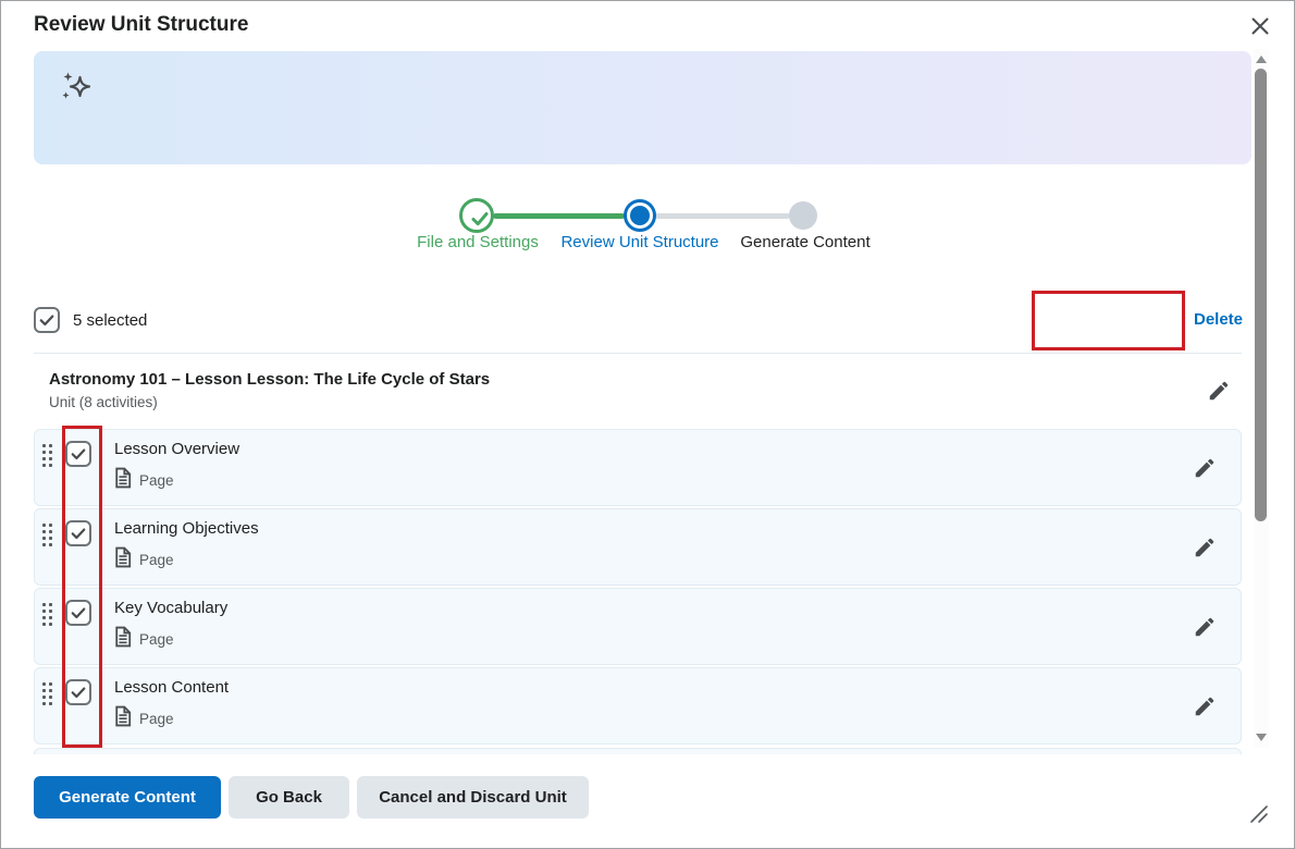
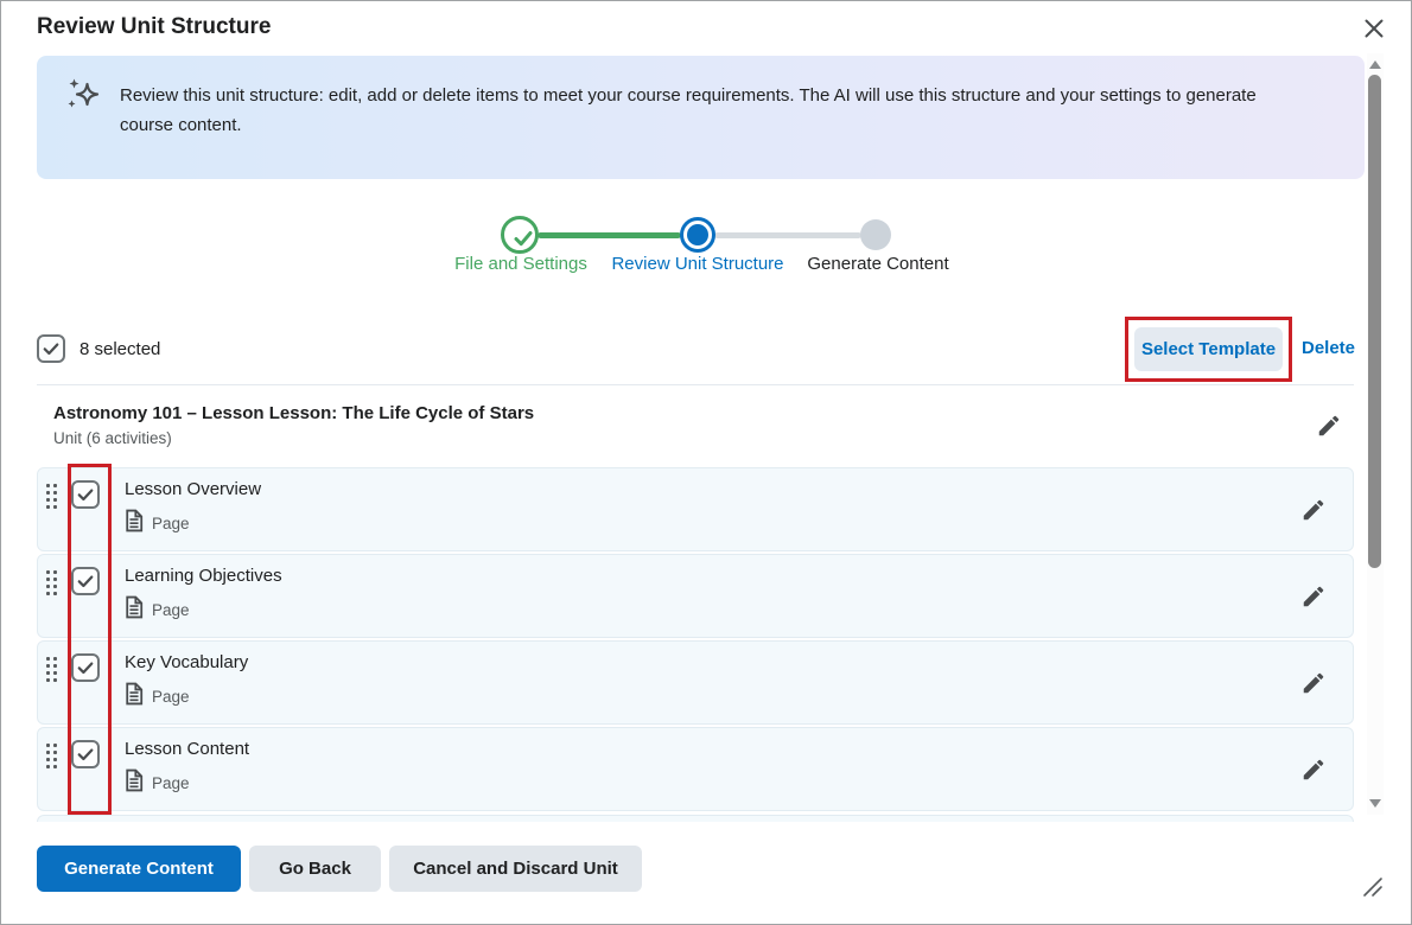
  Review Unit Structure
+ Review this unit structure: edit, add or delete items to meet your course requirements. The AI will use this structure and your settings to generate course content.
  File and Settings
  Review Unit Structure
  Generate Content
- 5 selected
+ 8 selected
+ Select Template
  Delete
  Astronomy 101 – Lesson Lesson: The Life Cycle of Stars
- Unit (8 activities)
+ Unit (6 activities)
  Lesson Overview
  Page
  Learning Objectives
  Page
  Key Vocabulary
  Page
  Lesson Content
  Page
  Generate Content
  Go Back
  Cancel and Discard Unit
